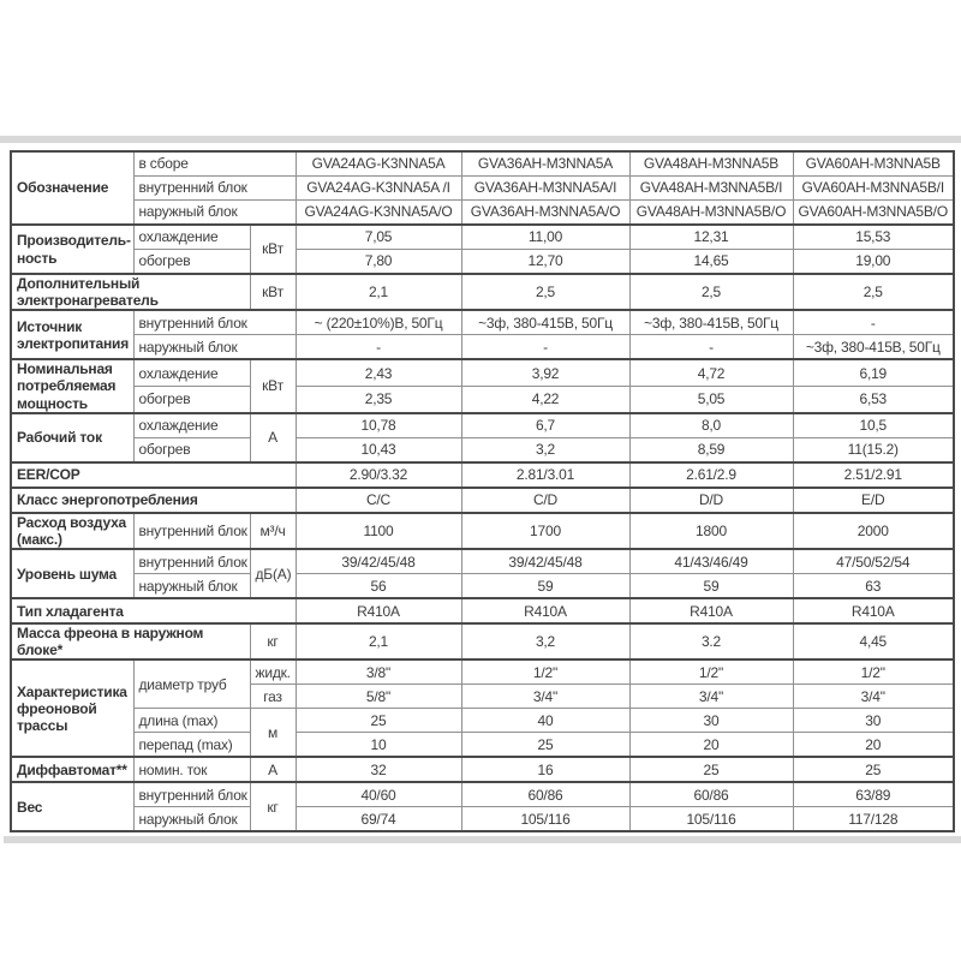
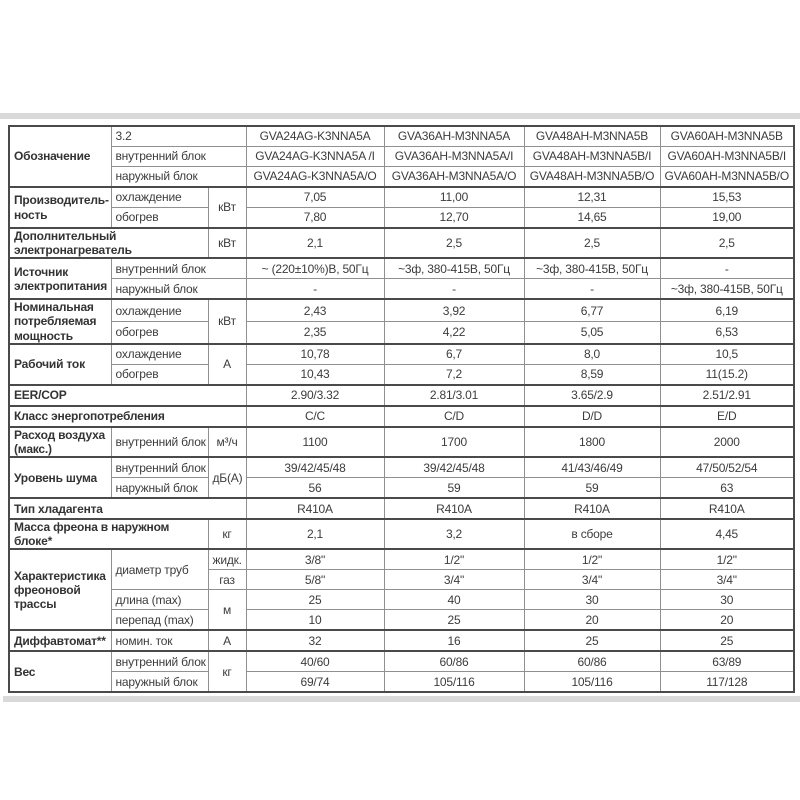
- Обозначение	в сборе	GVA24AG-K3NNA5A	GVA36AH-M3NNA5A	GVA48AH-M3NNA5B	GVA60AH-M3NNA5B
+ Обозначение	3.2	GVA24AG-K3NNA5A	GVA36AH-M3NNA5A	GVA48AH-M3NNA5B	GVA60AH-M3NNA5B
  внутренний блок	GVA24AG-K3NNA5A /I	GVA36AH-M3NNA5A/I	GVA48AH-M3NNA5B/I	GVA60AH-M3NNA5B/I
  наружный блок	GVA24AG-K3NNA5A/O	GVA36AH-M3NNA5A/O	GVA48AH-M3NNA5B/O	GVA60AH-M3NNA5B/O
  Производитель-ность	охлаждение	кВт	7,05	11,00	12,31	15,53
  обогрев	7,80	12,70	14,65	19,00
  Дополнительный электронагреватель	кВт	2,1	2,5	2,5	2,5
  Источник электропитания	внутренний блок	~ (220±10%)В, 50Гц	~3ф, 380-415В, 50Гц	~3ф, 380-415В, 50Гц	-
  наружный блок	-	-	-	~3ф, 380-415В, 50Гц
- Номинальная потребляемая мощность	охлаждение	кВт	2,43	3,92	4,72	6,19
+ Номинальная потребляемая мощность	охлаждение	кВт	2,43	3,92	6,77	6,19
  обогрев	2,35	4,22	5,05	6,53
  Рабочий ток	охлаждение	А	10,78	6,7	8,0	10,5
- обогрев	10,43	3,2	8,59	11(15.2)
+ обогрев	10,43	7,2	8,59	11(15.2)
- EER/COP	2.90/3.32	2.81/3.01	2.61/2.9	2.51/2.91
+ EER/COP	2.90/3.32	2.81/3.01	3.65/2.9	2.51/2.91
  Класс энергопотребления	С/С	С/D	D/D	E/D
  Расход воздуха (макс.)	внутренний блок	м³/ч	1100	1700	1800	2000
  Уровень шума	внутренний блок	дБ(А)	39/42/45/48	39/42/45/48	41/43/46/49	47/50/52/54
  наружный блок	56	59	59	63
  Тип хладагента	R410A	R410A	R410A	R410A
- Масса фреона в наружном блоке*	кг	2,1	3,2	3.2	4,45
+ Масса фреона в наружном блоке*	кг	2,1	3,2	в сборе	4,45
  Характеристика фреоновой трассы	диаметр труб	жидк.	3/8"	1/2"	1/2"	1/2"
  газ	5/8"	3/4"	3/4"	3/4"
  длина (max)	м	25	40	30	30
  перепад (max)	10	25	20	20
  Диффавтомат**	номин. ток	А	32	16	25	25
  Вес	внутренний блок	кг	40/60	60/86	60/86	63/89
  наружный блок	69/74	105/116	105/116	117/128
